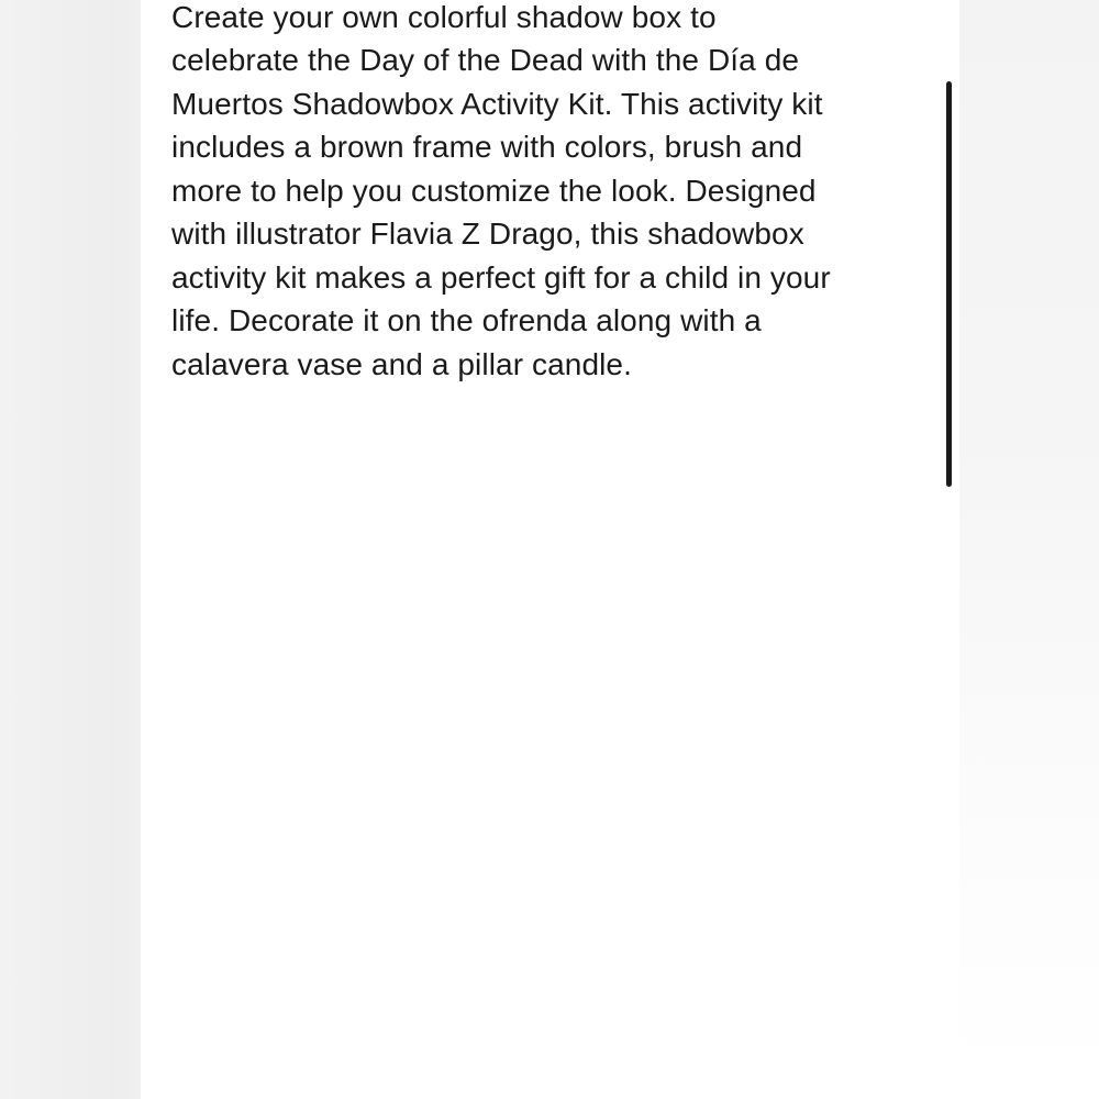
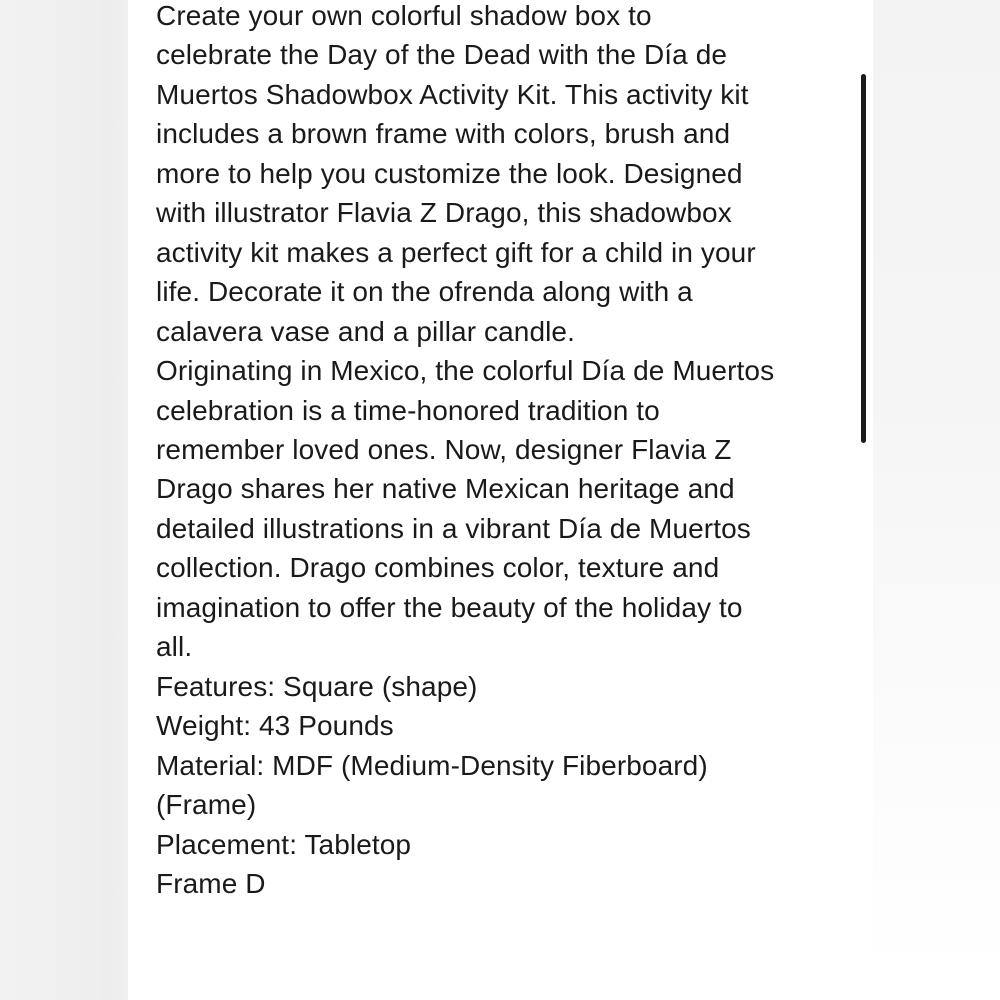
  Create your own colorful shadow box to
  celebrate the Day of the Dead with the Día de
  Muertos Shadowbox Activity Kit. This activity kit
  includes a brown frame with colors, brush and
  more to help you customize the look. Designed
  with illustrator Flavia Z Drago, this shadowbox
  activity kit makes a perfect gift for a child in your
  life. Decorate it on the ofrenda along with a
  calavera vase and a pillar candle.
+ Originating in Mexico, the colorful Día de Muertos
+ celebration is a time-honored tradition to
+ remember loved ones. Now, designer Flavia Z
+ Drago shares her native Mexican heritage and
+ detailed illustrations in a vibrant Día de Muertos
+ collection. Drago combines color, texture and
+ imagination to offer the beauty of the holiday to
+ all.
+ Features: Square (shape)
+ Weight: 43 Pounds
+ Material: MDF (Medium-Density Fiberboard)
+ (Frame)
+ Placement: Tabletop
+ Frame D
